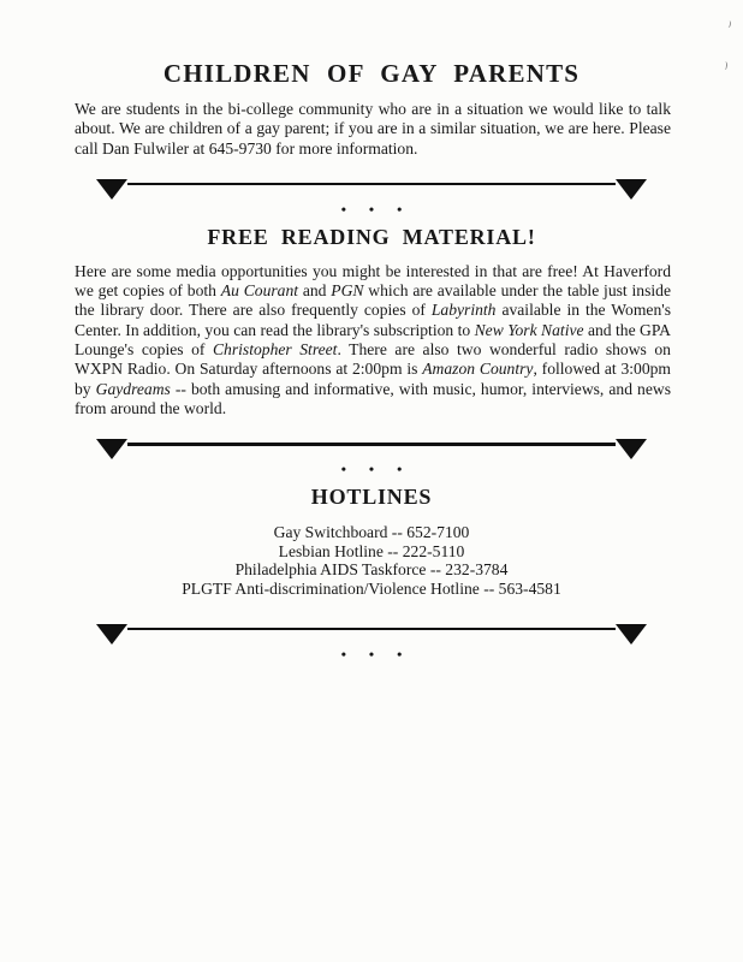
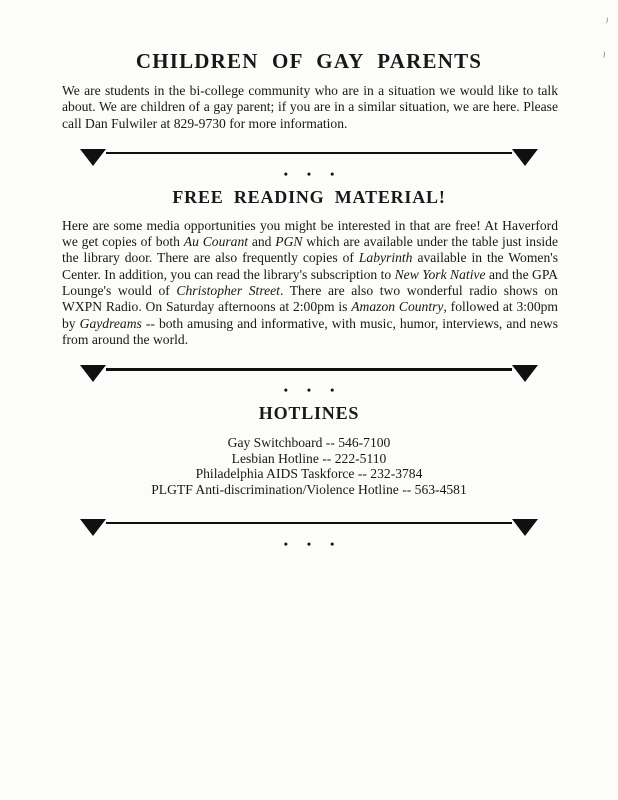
  CHILDREN OF GAY PARENTS
- We are students in the bi-college community who are in a situation we would like to talk about. We are children of a gay parent; if you are in a similar situation, we are here. Please call Dan Fulwiler at 645-9730 for more information.
+ We are students in the bi-college community who are in a situation we would like to talk about. We are children of a gay parent; if you are in a similar situation, we are here. Please call Dan Fulwiler at 829-9730 for more information.
  • • •
  FREE READING MATERIAL!
- Here are some media opportunities you might be interested in that are free! At Haverford we get copies of both Au Courant and PGN which are available under the table just inside the library door. There are also frequently copies of Labyrinth available in the Women's Center. In addition, you can read the library's subscription to New York Native and the GPA Lounge's copies of Christopher Street. There are also two wonderful radio shows on WXPN Radio. On Saturday afternoons at 2:00pm is Amazon Country, followed at 3:00pm by Gaydreams -- both amusing and informative, with music, humor, interviews, and news from around the world.
+ Here are some media opportunities you might be interested in that are free! At Haverford we get copies of both Au Courant and PGN which are available under the table just inside the library door. There are also frequently copies of Labyrinth available in the Women's Center. In addition, you can read the library's subscription to New York Native and the GPA Lounge's would of Christopher Street. There are also two wonderful radio shows on WXPN Radio. On Saturday afternoons at 2:00pm is Amazon Country, followed at 3:00pm by Gaydreams -- both amusing and informative, with music, humor, interviews, and news from around the world.
  • • •
  HOTLINES
- Gay Switchboard -- 652-7100
+ Gay Switchboard -- 546-7100
  Lesbian Hotline -- 222-5110
  Philadelphia AIDS Taskforce -- 232-3784
  PLGTF Anti-discrimination/Violence Hotline -- 563-4581
  • • •
